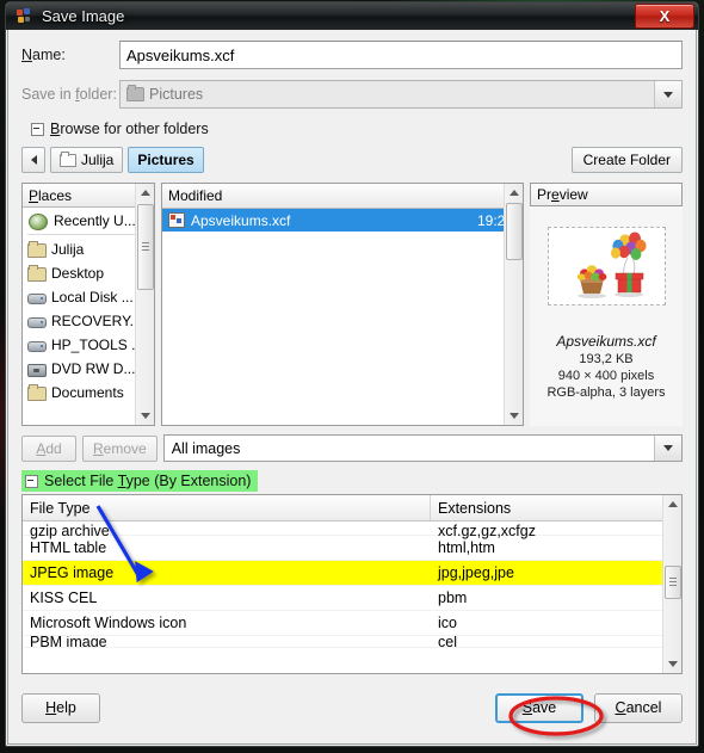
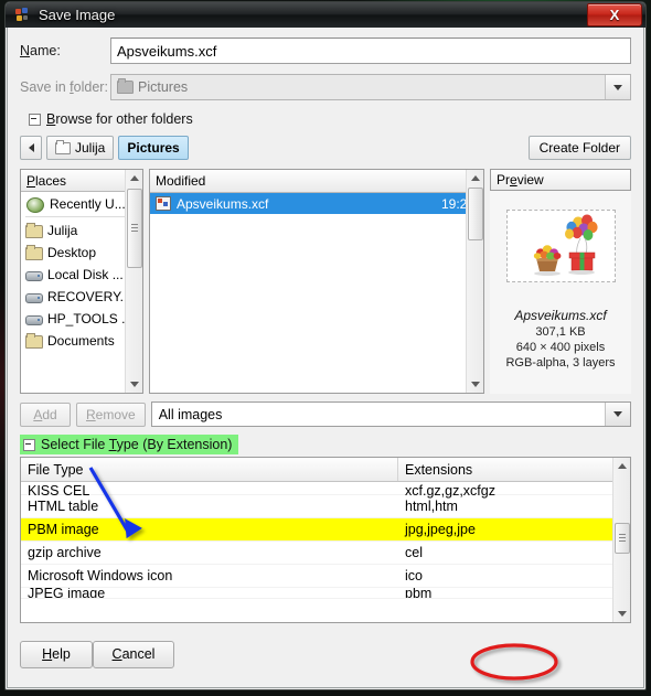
  Save Image
  X
  Name:
  Apsveikums.xcf
  Save in folder:
  Pictures
  Browse for other folders
  Julija
  Pictures
  Create Folder
  Places
  Recently U..
  Julija
  Desktop
  Local Disk ...
  RECOVERY.
  HP_TOOLS .
- DVD RW D...
  Documents
  Modified
  Apsveikums.xcf
  19:2
  Preview
  Apsveikums.xcf
- 193,2 KB
+ 307,1 KB
- 940 × 400 pixels
+ 640 × 400 pixels
  RGB-alpha, 3 layers
  Add
  Remove
  All images
  Select File Type (By Extension)
  File Type
  Extensions
- gzip archive
+ KISS CEL
  xcf.gz,gz,xcfgz
  HTML table
  html,htm
- JPEG image
+ PBM image
  jpg,jpeg,jpe
- KISS CEL
+ gzip archive
- pbm
+ cel
  Microsoft Windows icon
  ico
- PBM image
+ JPEG image
- cel
+ pbm
  Help
- Save
  Cancel
